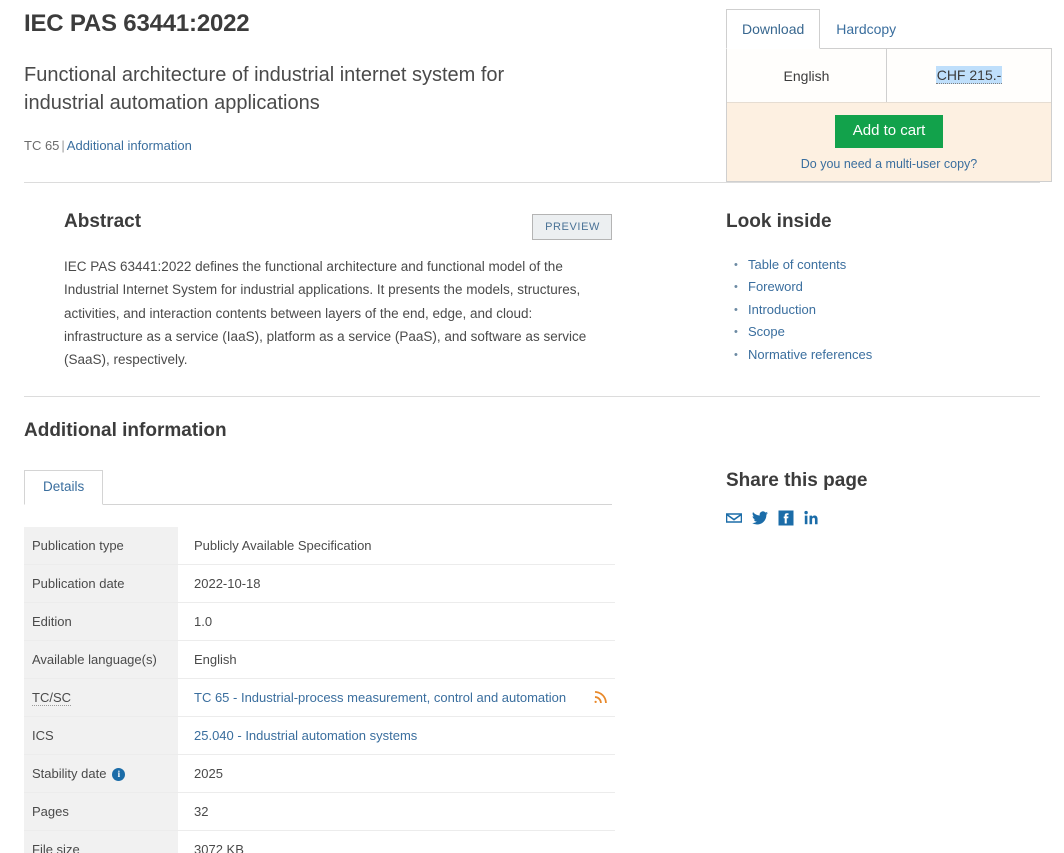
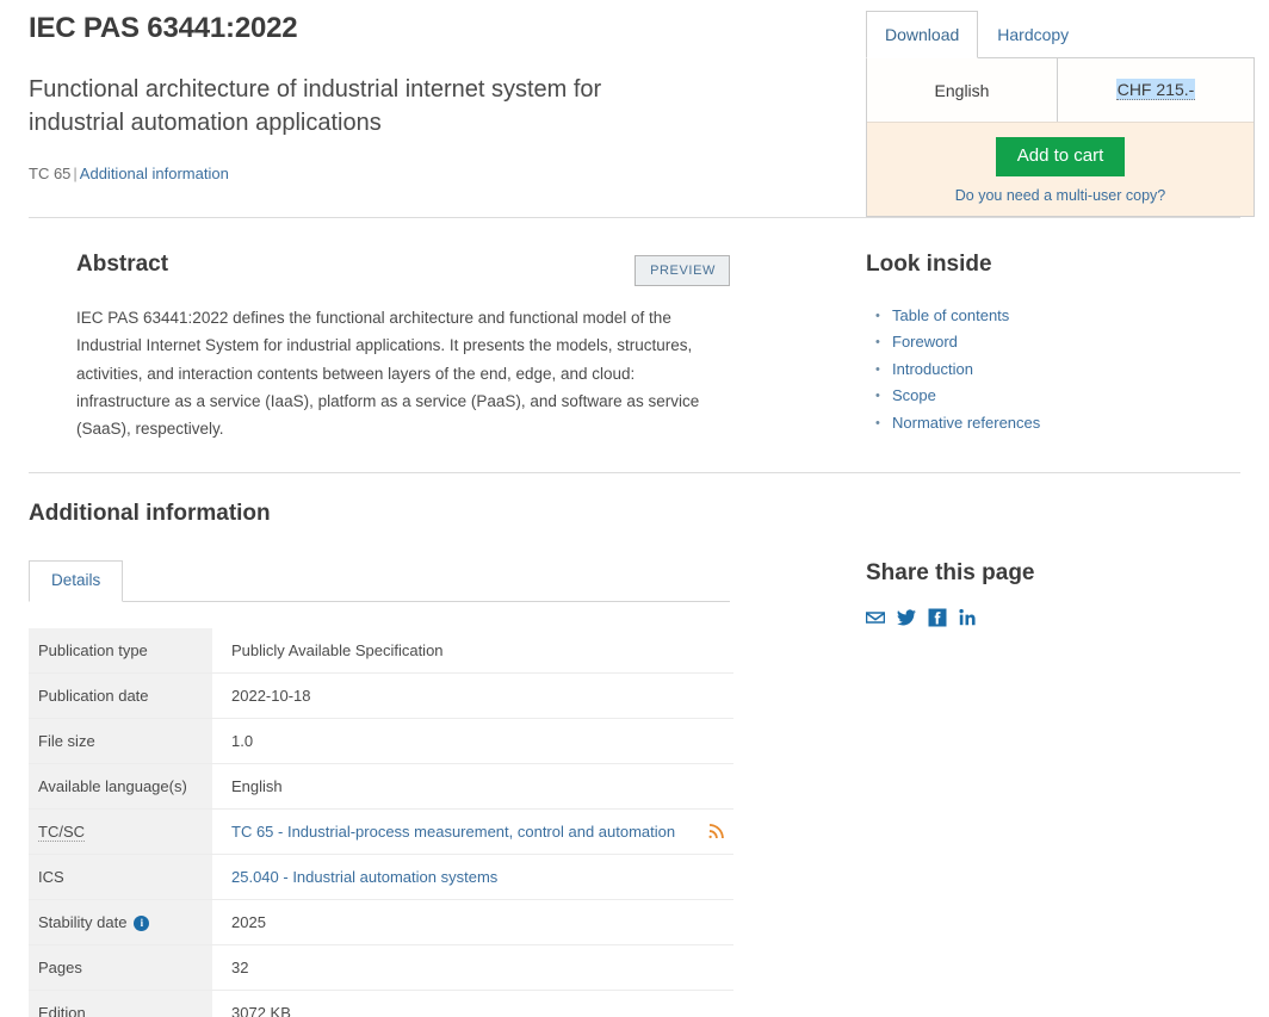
  IEC PAS 63441:2022
  Functional architecture of industrial internet system for industrial automation applications
  TC 65 | Additional information
  Download
  Hardcopy
  English
  CHF 215.-
  Add to cart
  Do you need a multi-user copy?
  Abstract
  PREVIEW
  IEC PAS 63441:2022 defines the functional architecture and functional model of the Industrial Internet System for industrial applications. It presents the models, structures, activities, and interaction contents between layers of the end, edge, and cloud: infrastructure as a service (IaaS), platform as a service (PaaS), and software as service (SaaS), respectively.
  Look inside
  Table of contents
  Foreword
  Introduction
  Scope
  Normative references
  Additional information
  Details
  Publication type	Publicly Available Specification
  Publication date	2022-10-18
- Edition	1.0
+ File size	1.0
  Available language(s)	English
  TC/SC	TC 65 - Industrial-process measurement, control and automation
  ICS	25.040 - Industrial automation systems
  Stability date i	2025
  Pages	32
- File size	3072 KB
+ Edition	3072 KB
  Share this page
